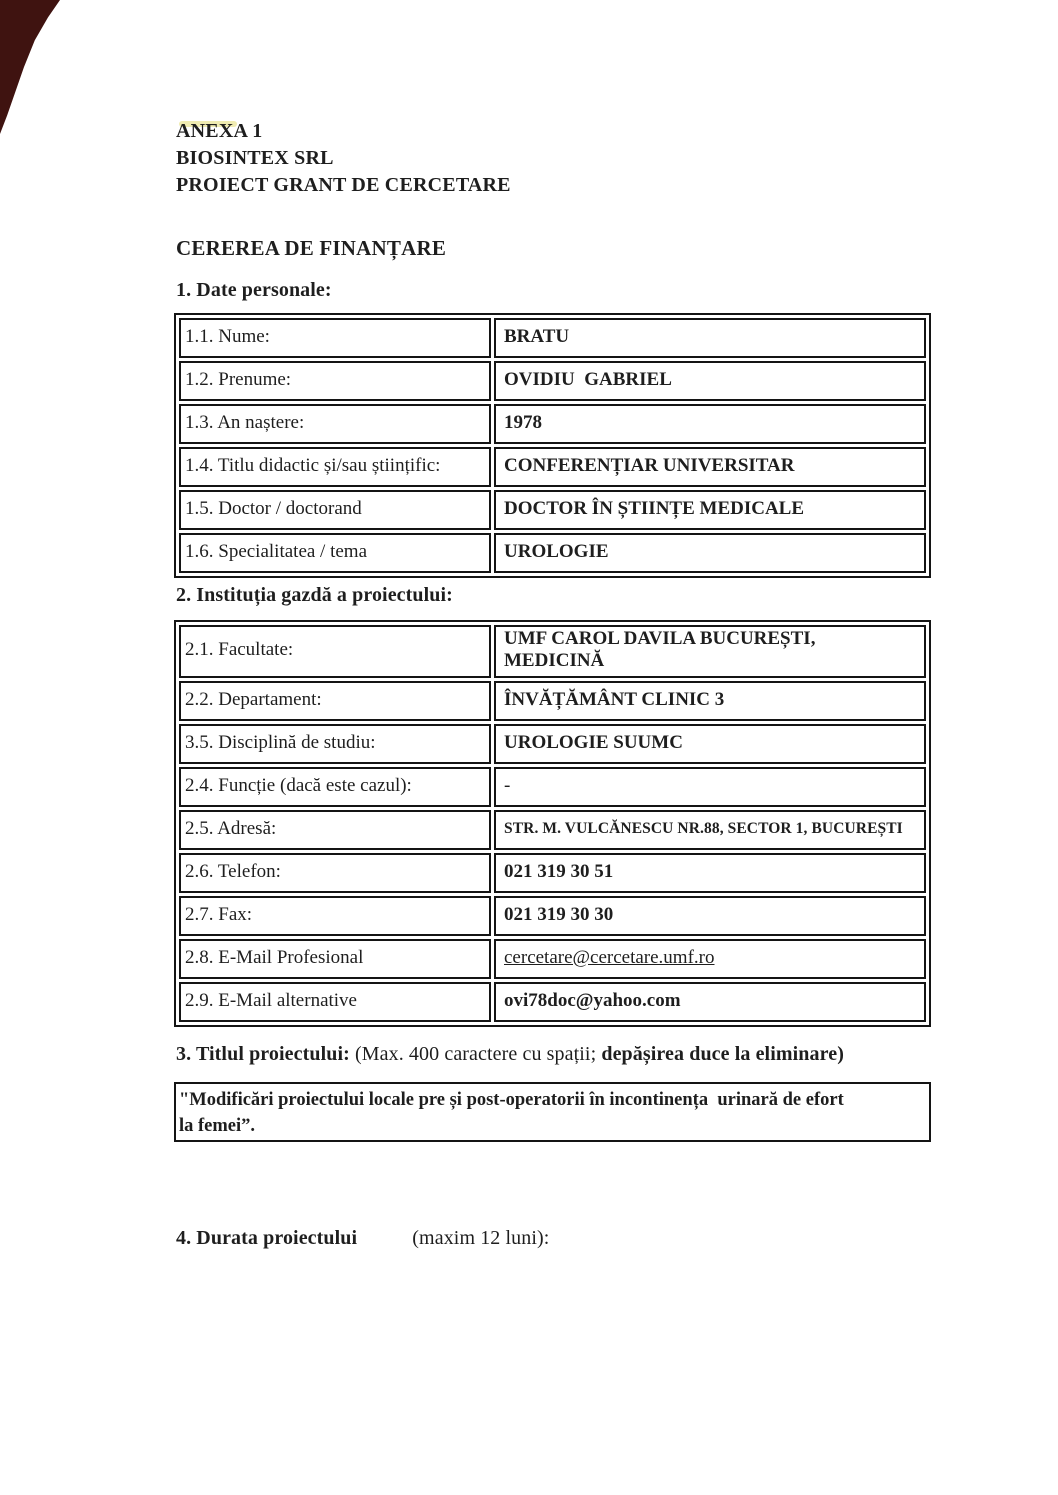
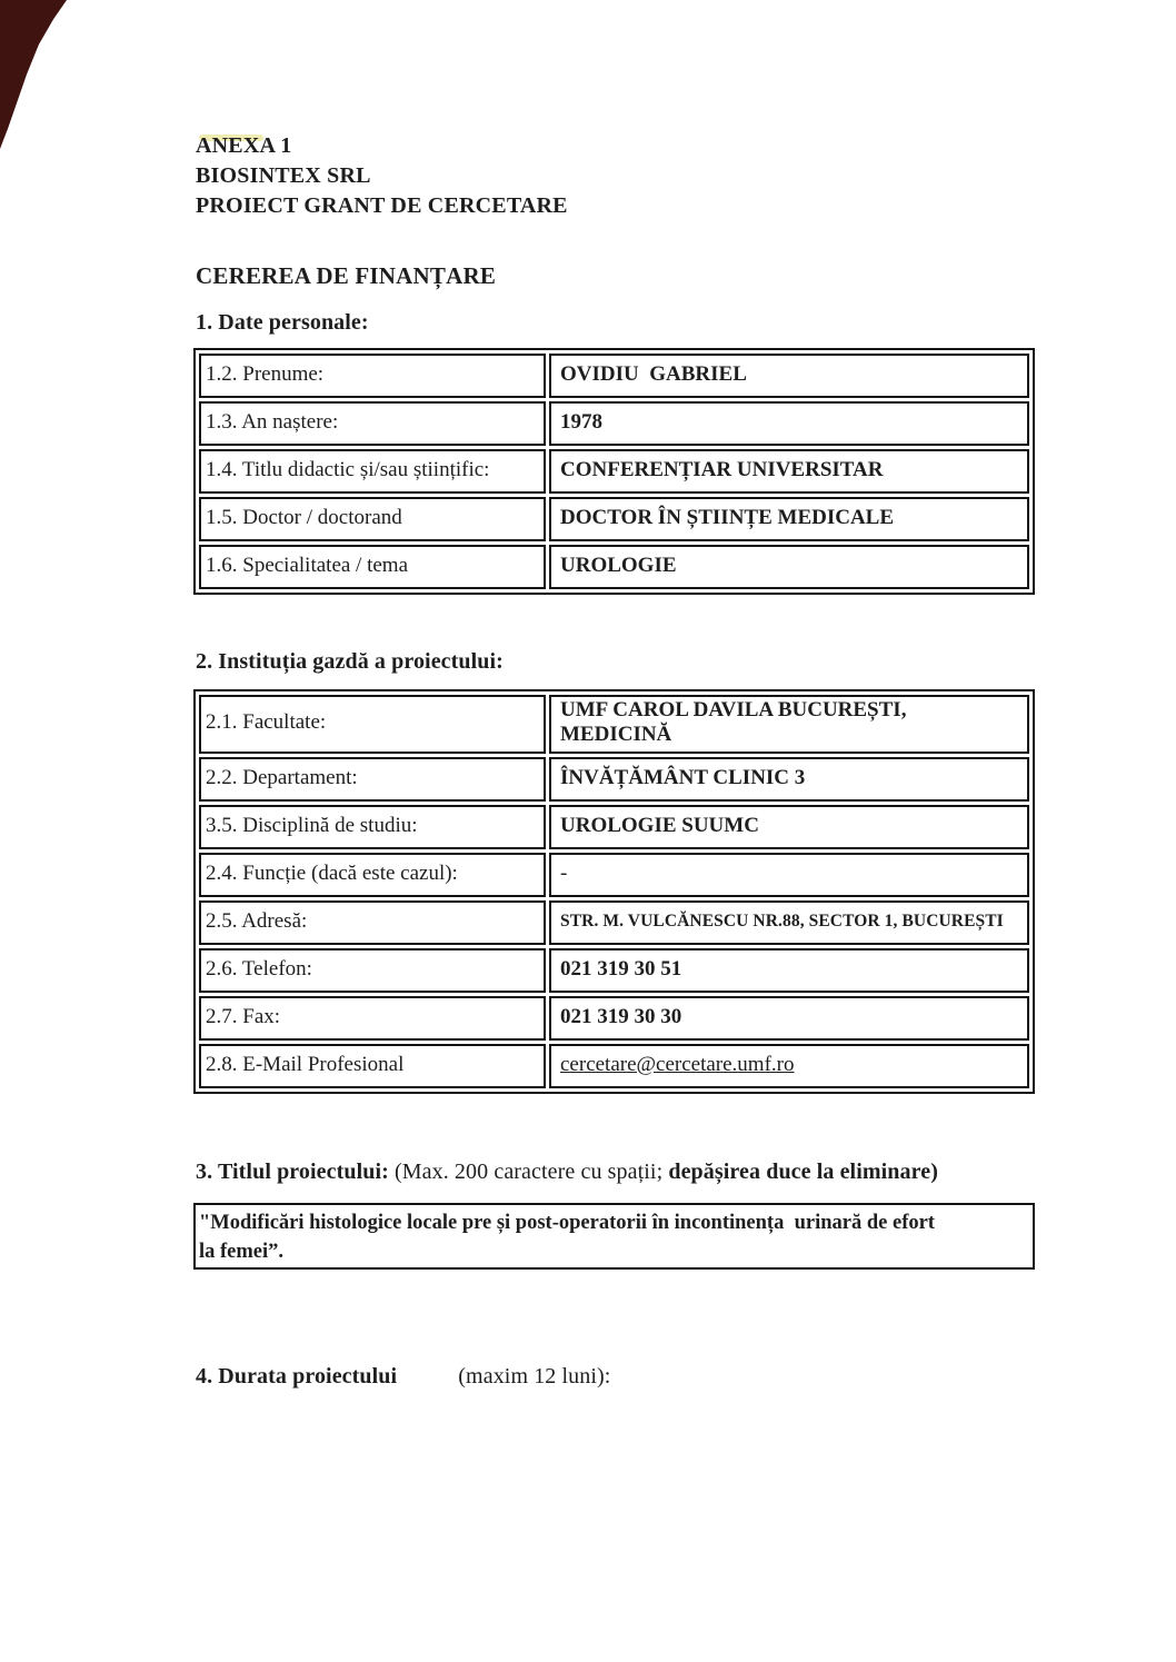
  ANEXA 1
  BIOSINTEX SRL
  PROIECT GRANT DE CERCETARE
  CEREREA DE FINANȚARE
  1. Date personale:
- 1.1. Nume:	BRATU
  1.2. Prenume:	OVIDIU GABRIEL
  1.3. An naștere:	1978
  1.4. Titlu didactic și/sau științific:	CONFERENȚIAR UNIVERSITAR
  1.5. Doctor / doctorand	DOCTOR ÎN ȘTIINȚE MEDICALE
  1.6. Specialitatea / tema	UROLOGIE
  2. Instituția gazdă a proiectului:
  2.1. Facultate:	UMF CAROL DAVILA BUCUREȘTI, MEDICINĂ
  2.2. Departament:	ÎNVĂȚĂMÂNT CLINIC 3
  3.5. Disciplină de studiu:	UROLOGIE SUUMC
  2.4. Funcție (dacă este cazul):	-
  2.5. Adresă:	STR. M. VULCĂNESCU NR.88, SECTOR 1, BUCUREȘTI
  2.6. Telefon:	021 319 30 51
  2.7. Fax:	021 319 30 30
  2.8. E-Mail Profesional	cercetare@cercetare.umf.ro
- 2.9. E-Mail alternative	ovi78doc@yahoo.com
- 3. Titlul proiectului: (Max. 400 caractere cu spații; depășirea duce la eliminare)
+ 3. Titlul proiectului: (Max. 200 caractere cu spații; depășirea duce la eliminare)
- "Modificări proiectului locale pre și post-operatorii în incontinența urinară de efort
+ "Modificări histologice locale pre și post-operatorii în incontinența urinară de efort
  la femei”.
  4. Durata proiectului (maxim 12 luni):
